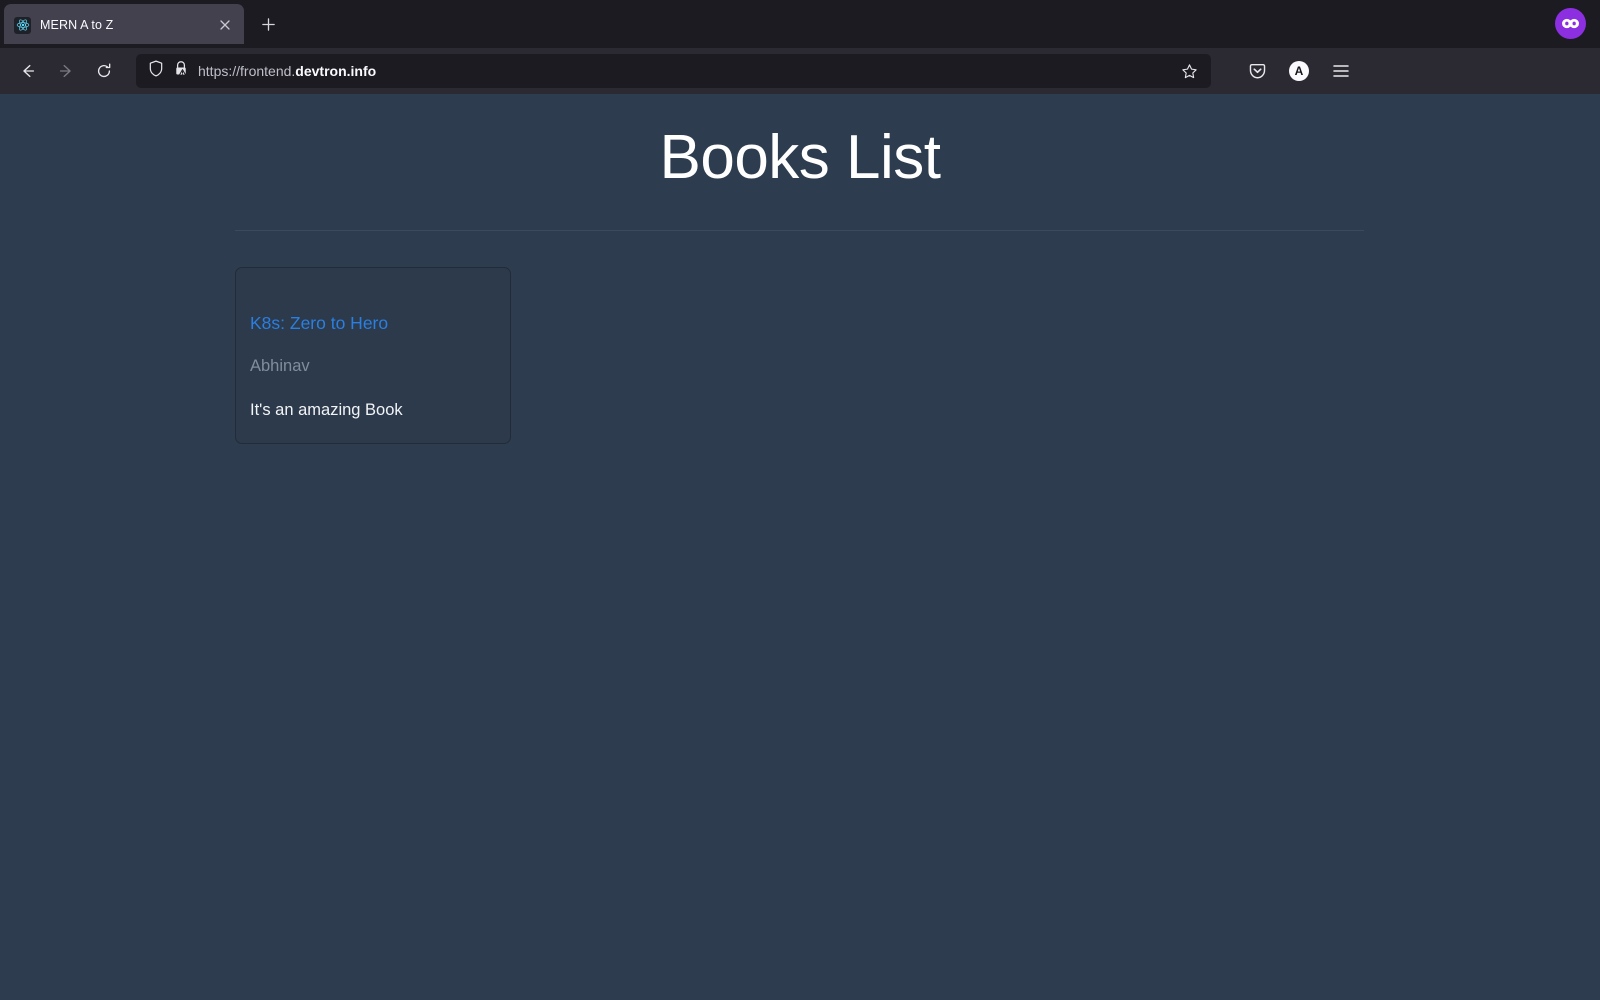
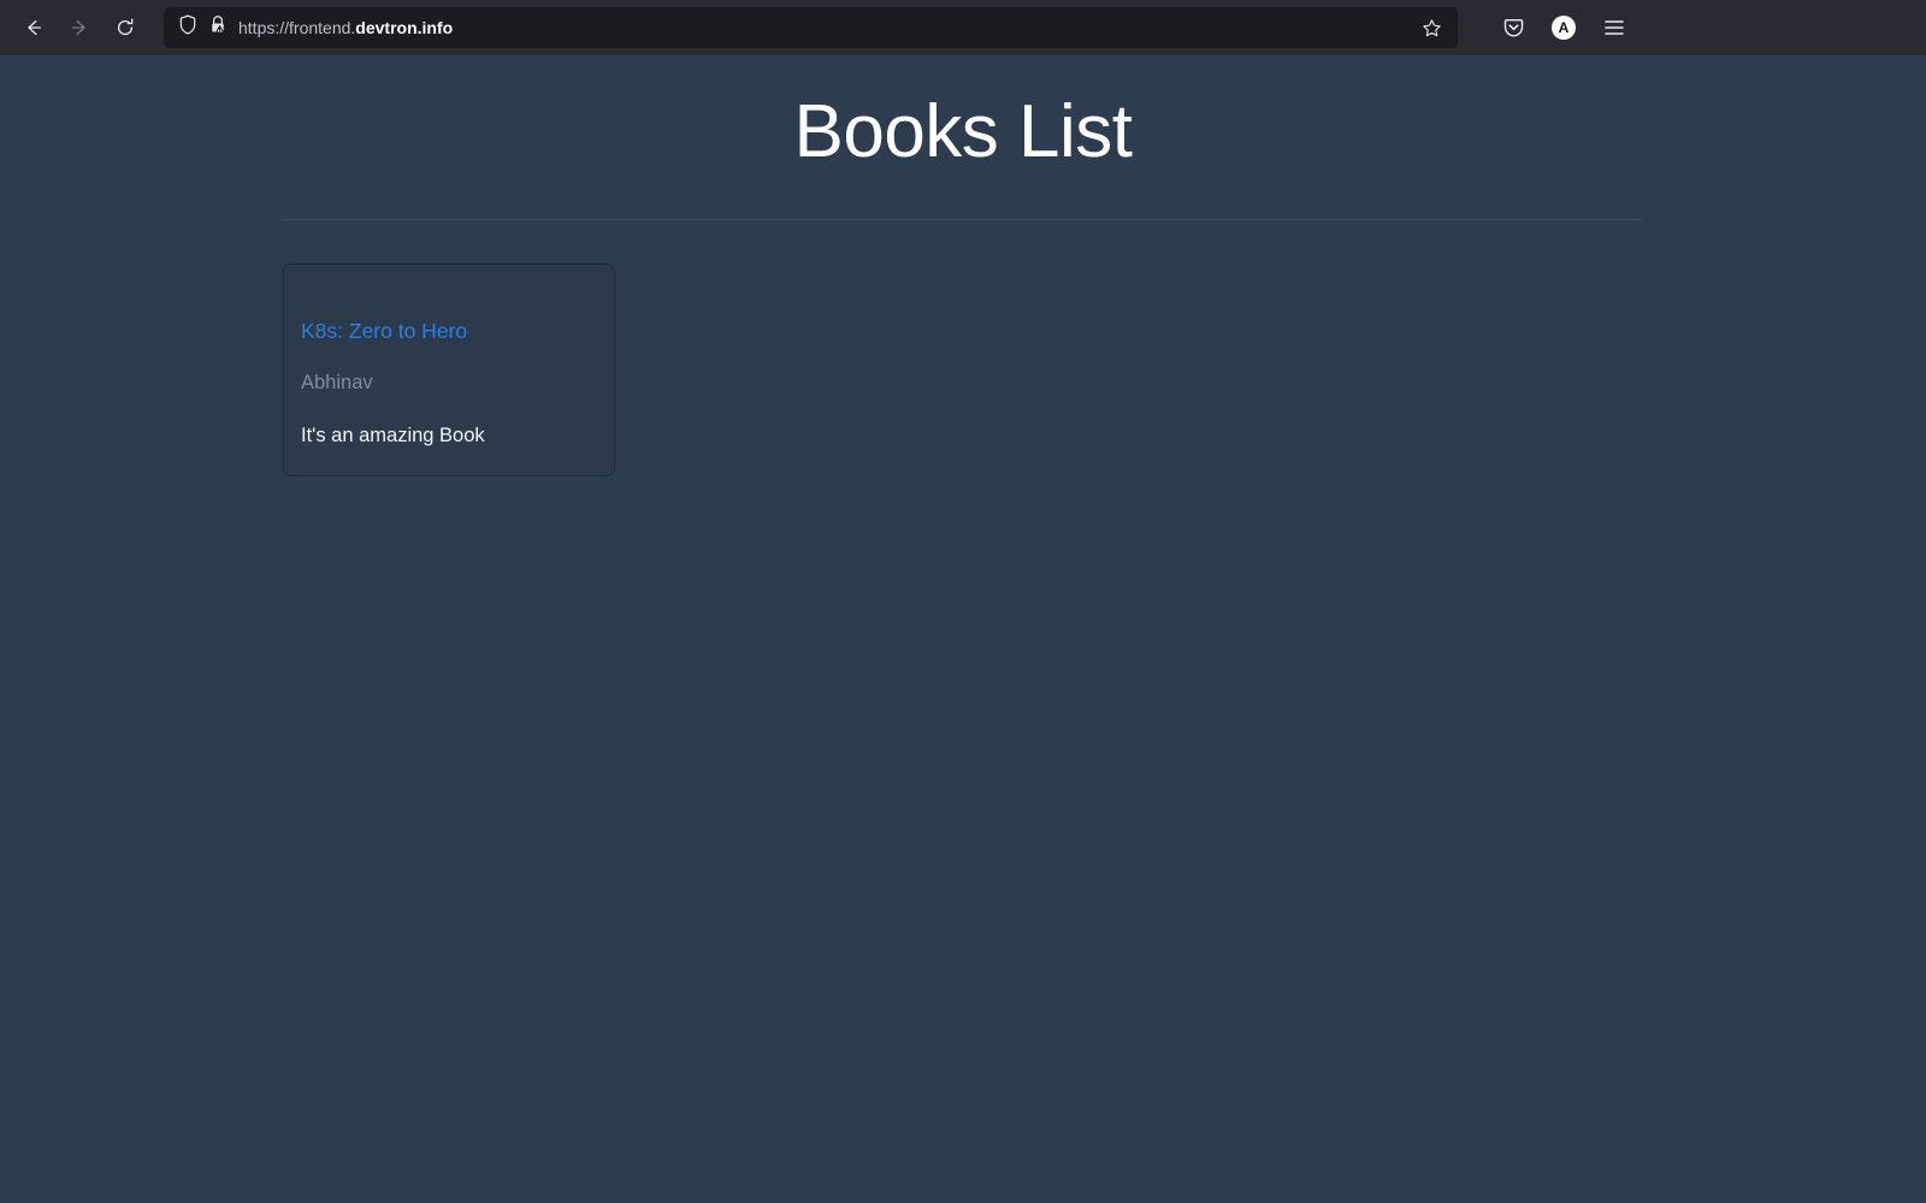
- MERN A to Z
  https://frontend.devtron.info
  A
  Books List
  K8s: Zero to Hero
  Abhinav
  It's an amazing Book
